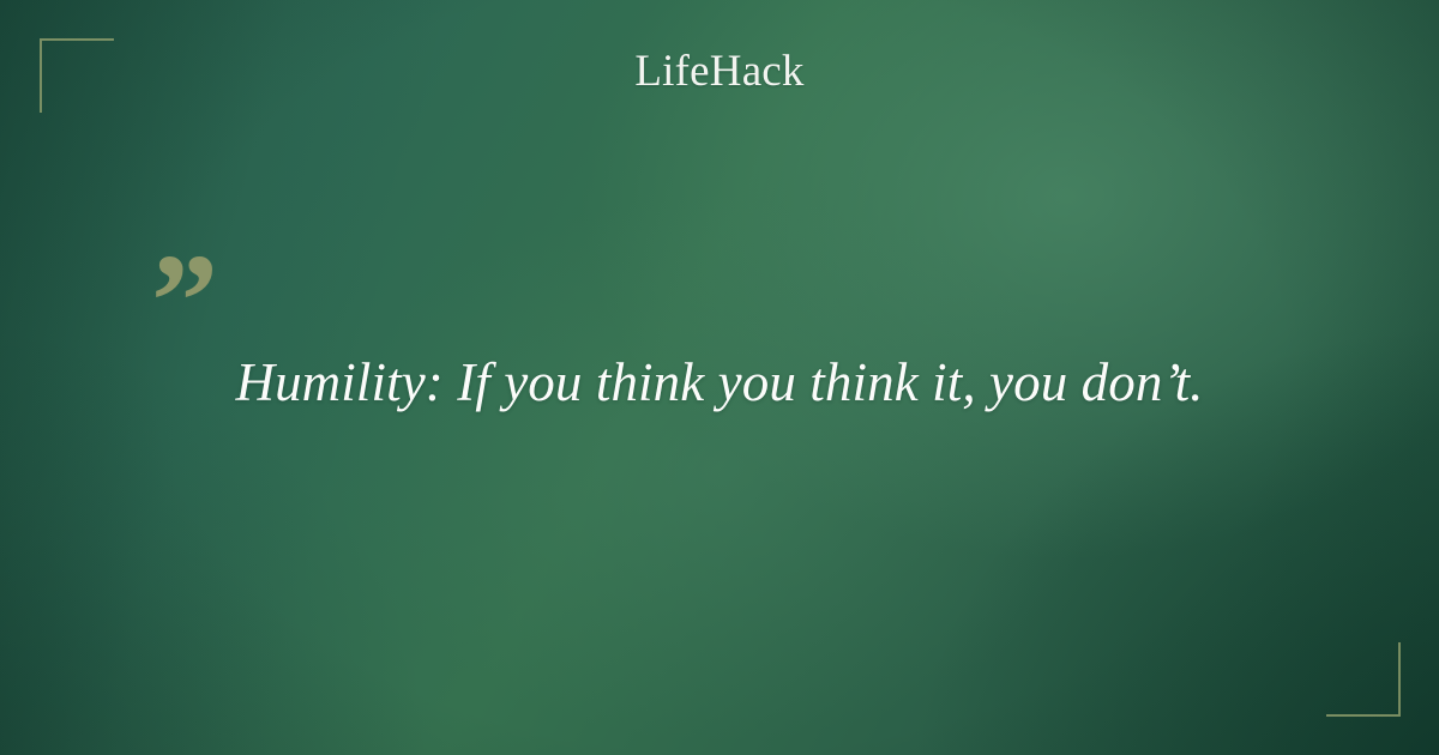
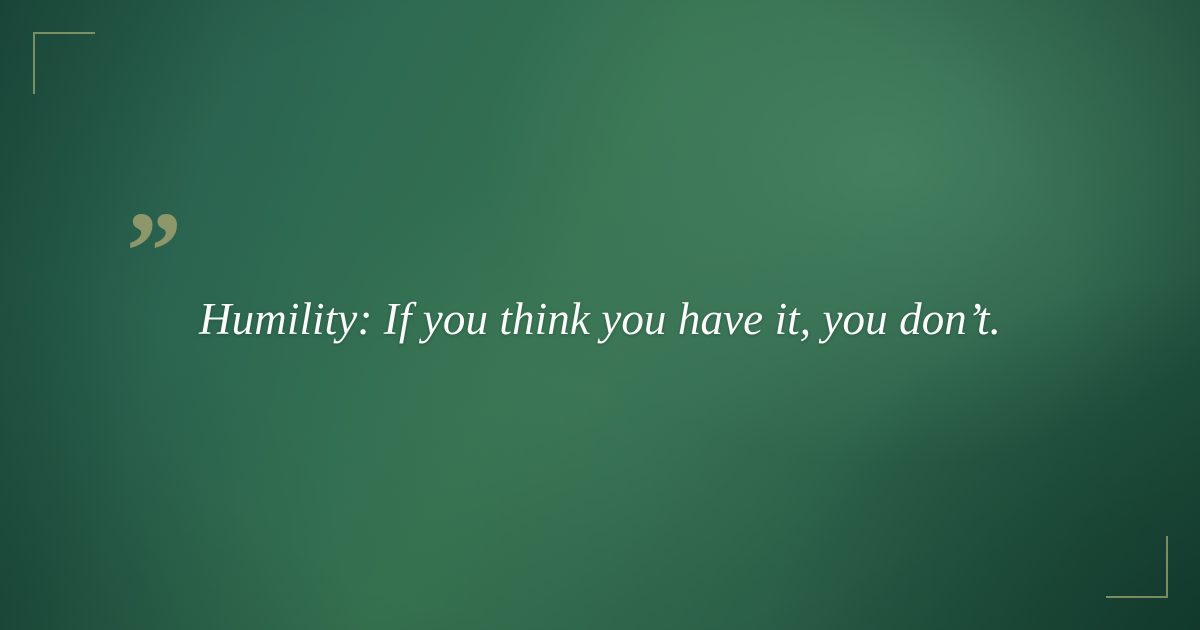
- LifeHack
  ”
- Humility: If you think you think it, you don’t.
+ Humility: If you think you have it, you don’t.
